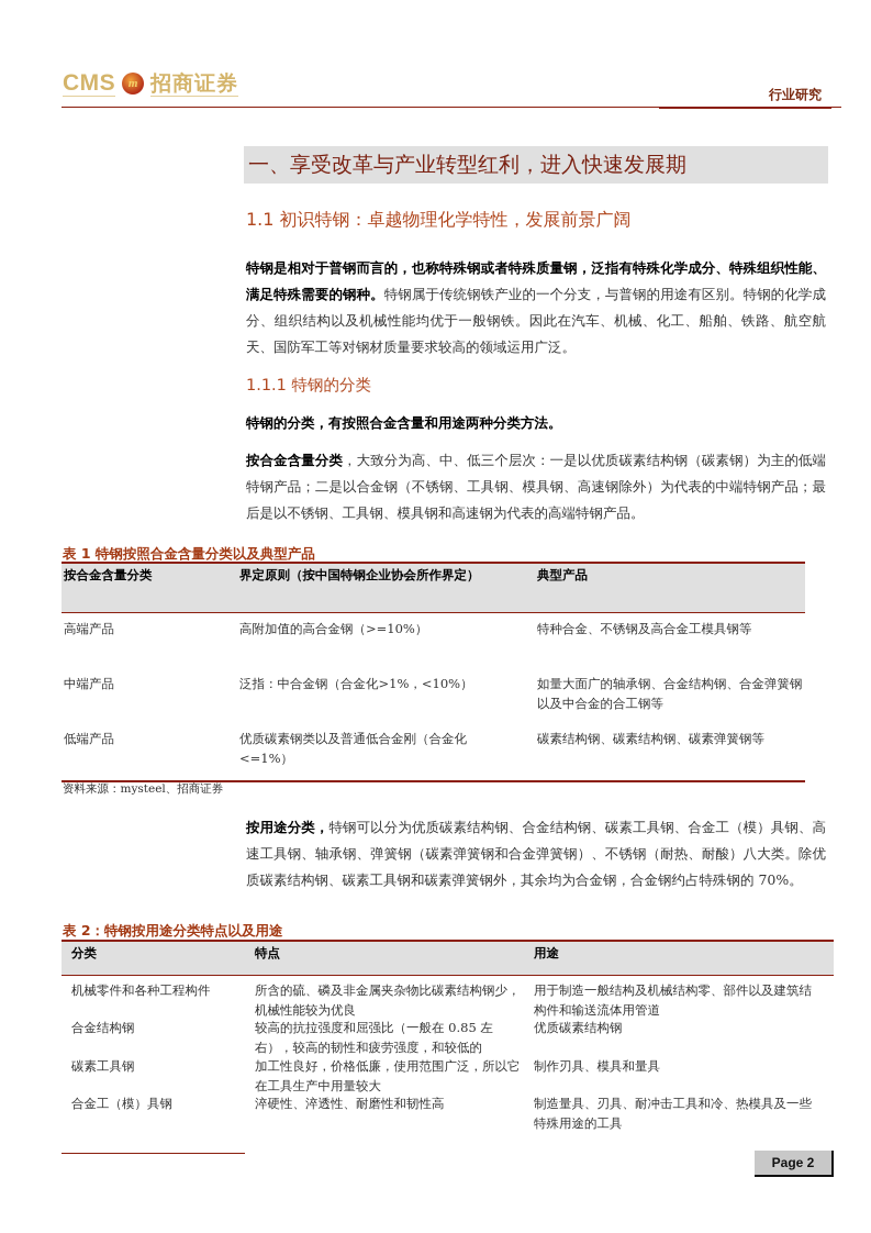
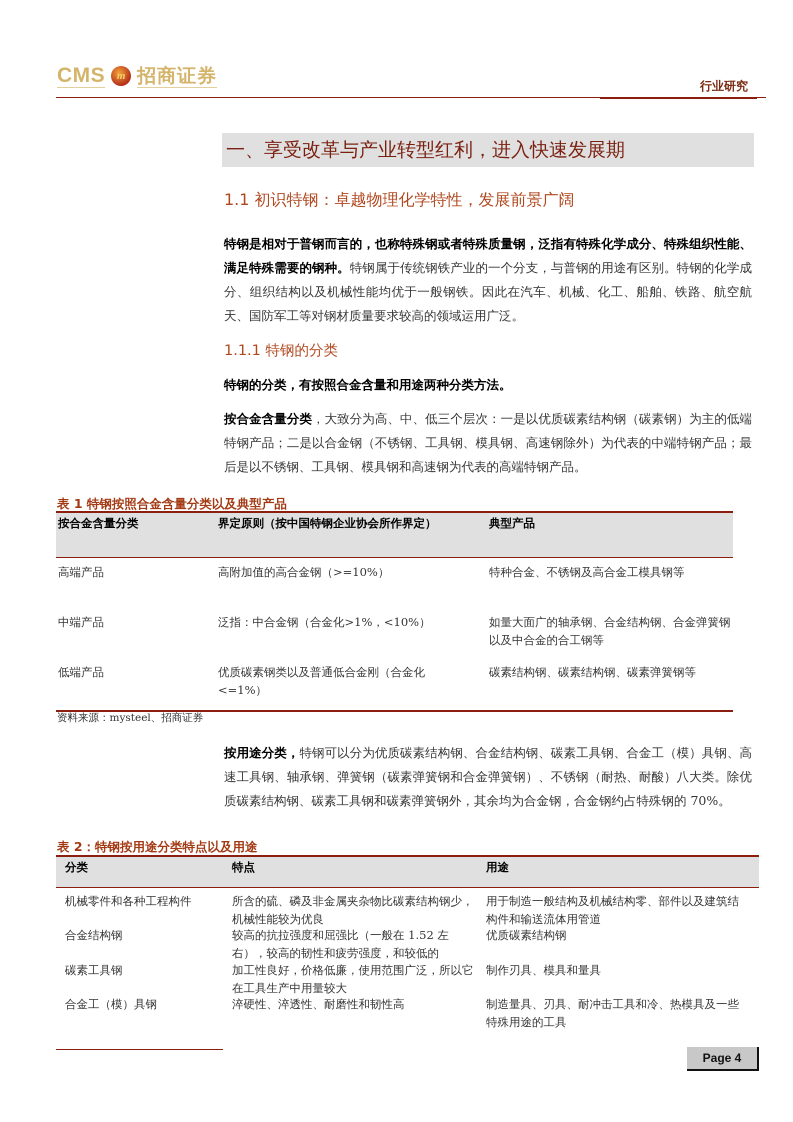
  CMS
  m
  招商证券
  行业研究
  一、享受改革与产业转型红利，进入快速发展期
  1.1 初识特钢：卓越物理化学特性，发展前景广阔
  特钢是相对于普钢而言的，也称特殊钢或者特殊质量钢，泛指有特殊化学成分、特殊组织性能、满足特殊需要的钢种。特钢属于传统钢铁产业的一个分支，与普钢的用途有区别。特钢的化学成分、组织结构以及机械性能均优于一般钢铁。因此在汽车、机械、化工、船舶、铁路、航空航天、国防军工等对钢材质量要求较高的领域运用广泛。
  1.1.1 特钢的分类
  特钢的分类，有按照合金含量和用途两种分类方法。
  按合金含量分类，大致分为高、中、低三个层次：一是以优质碳素结构钢（碳素钢）为主的低端特钢产品；二是以合金钢（不锈钢、工具钢、模具钢、高速钢除外）为代表的中端特钢产品；最后是以不锈钢、工具钢、模具钢和高速钢为代表的高端特钢产品。
  表 1 特钢按照合金含量分类以及典型产品
  按合金含量分类
  界定原则（按中国特钢企业协会所作界定）
  典型产品
  高端产品
  高附加值的高合金钢（>=10%）
  特种合金、不锈钢及高合金工模具钢等
  中端产品
  泛指：中合金钢（合金化>1%，<10%）
  如量大面广的轴承钢、合金结构钢、合金弹簧钢以及中合金的合工钢等
  低端产品
  优质碳素钢类以及普通低合金刚（合金化<=1%）
  碳素结构钢、碳素结构钢、碳素弹簧钢等
  资料来源：mysteel、招商证券
  按用途分类，特钢可以分为优质碳素结构钢、合金结构钢、碳素工具钢、合金工（模）具钢、高速工具钢、轴承钢、弹簧钢（碳素弹簧钢和合金弹簧钢）、不锈钢（耐热、耐酸）八大类。除优质碳素结构钢、碳素工具钢和碳素弹簧钢外，其余均为合金钢，合金钢约占特殊钢的 70%。
  表 2：特钢按用途分类特点以及用途
  分类
  特点
  用途
  机械零件和各种工程构件
  所含的硫、磷及非金属夹杂物比碳素结构钢少，机械性能较为优良
  用于制造一般结构及机械结构零、部件以及建筑结构件和输送流体用管道
  合金结构钢
- 较高的抗拉强度和屈强比（一般在 0.85 左右），较高的韧性和疲劳强度，和较低的
+ 较高的抗拉强度和屈强比（一般在 1.52 左右），较高的韧性和疲劳强度，和较低的
  优质碳素结构钢
  碳素工具钢
  加工性良好，价格低廉，使用范围广泛，所以它在工具生产中用量较大
  制作刃具、模具和量具
  合金工（模）具钢
  淬硬性、淬透性、耐磨性和韧性高
  制造量具、刃具、耐冲击工具和冷、热模具及一些特殊用途的工具
- Page 2
+ Page 4
